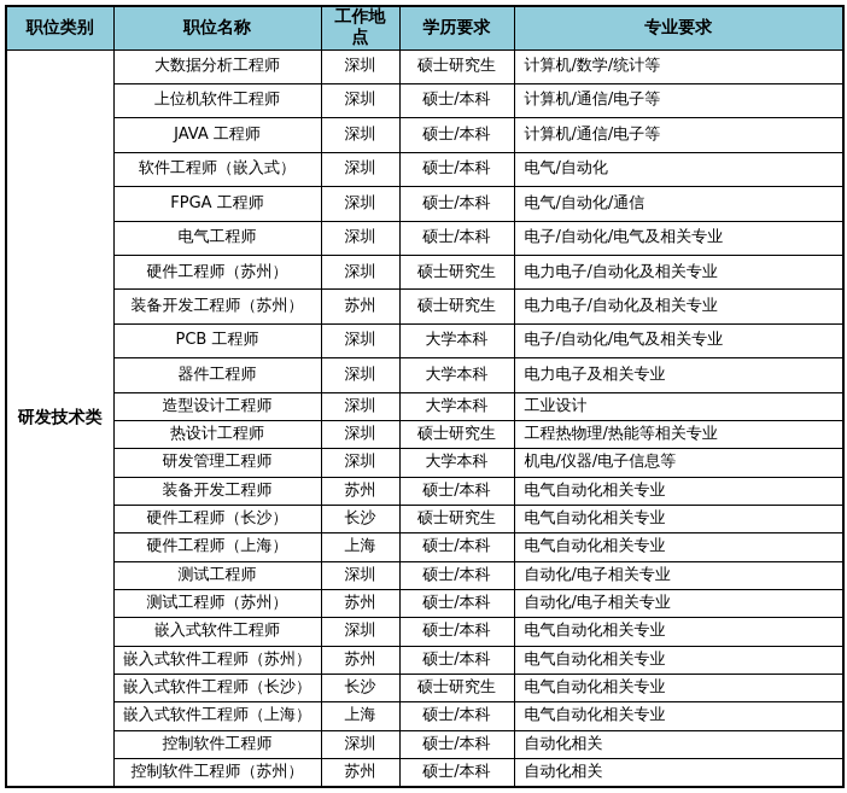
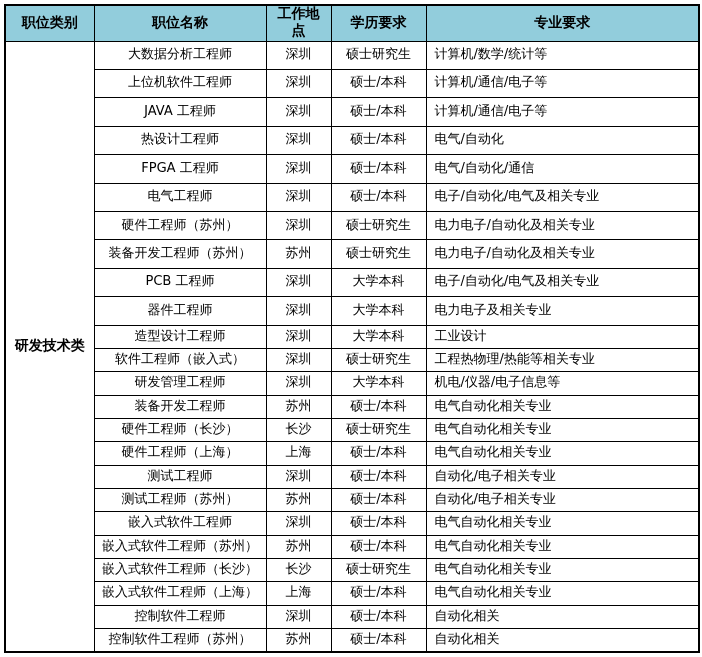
  职位类别	职位名称	工作地点	学历要求	专业要求
  研发技术类	大数据分析工程师	深圳	硕士研究生	计算机/数学/统计等
  上位机软件工程师	深圳	硕士/本科	计算机/通信/电子等
  JAVA 工程师	深圳	硕士/本科	计算机/通信/电子等
- 软件工程师（嵌入式）	深圳	硕士/本科	电气/自动化
+ 热设计工程师	深圳	硕士/本科	电气/自动化
  FPGA 工程师	深圳	硕士/本科	电气/自动化/通信
  电气工程师	深圳	硕士/本科	电子/自动化/电气及相关专业
  硬件工程师（苏州）	深圳	硕士研究生	电力电子/自动化及相关专业
  装备开发工程师（苏州）	苏州	硕士研究生	电力电子/自动化及相关专业
  PCB 工程师	深圳	大学本科	电子/自动化/电气及相关专业
  器件工程师	深圳	大学本科	电力电子及相关专业
  造型设计工程师	深圳	大学本科	工业设计
- 热设计工程师	深圳	硕士研究生	工程热物理/热能等相关专业
+ 软件工程师（嵌入式）	深圳	硕士研究生	工程热物理/热能等相关专业
  研发管理工程师	深圳	大学本科	机电/仪器/电子信息等
  装备开发工程师	苏州	硕士/本科	电气自动化相关专业
  硬件工程师（长沙）	长沙	硕士研究生	电气自动化相关专业
  硬件工程师（上海）	上海	硕士/本科	电气自动化相关专业
  测试工程师	深圳	硕士/本科	自动化/电子相关专业
  测试工程师（苏州）	苏州	硕士/本科	自动化/电子相关专业
  嵌入式软件工程师	深圳	硕士/本科	电气自动化相关专业
  嵌入式软件工程师（苏州）	苏州	硕士/本科	电气自动化相关专业
  嵌入式软件工程师（长沙）	长沙	硕士研究生	电气自动化相关专业
  嵌入式软件工程师（上海）	上海	硕士/本科	电气自动化相关专业
  控制软件工程师	深圳	硕士/本科	自动化相关
  控制软件工程师（苏州）	苏州	硕士/本科	自动化相关
